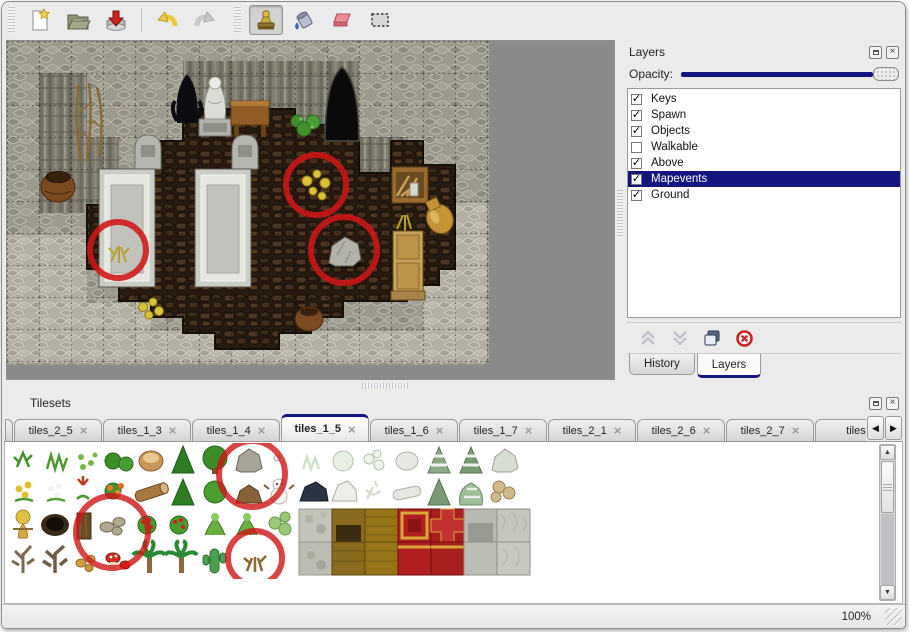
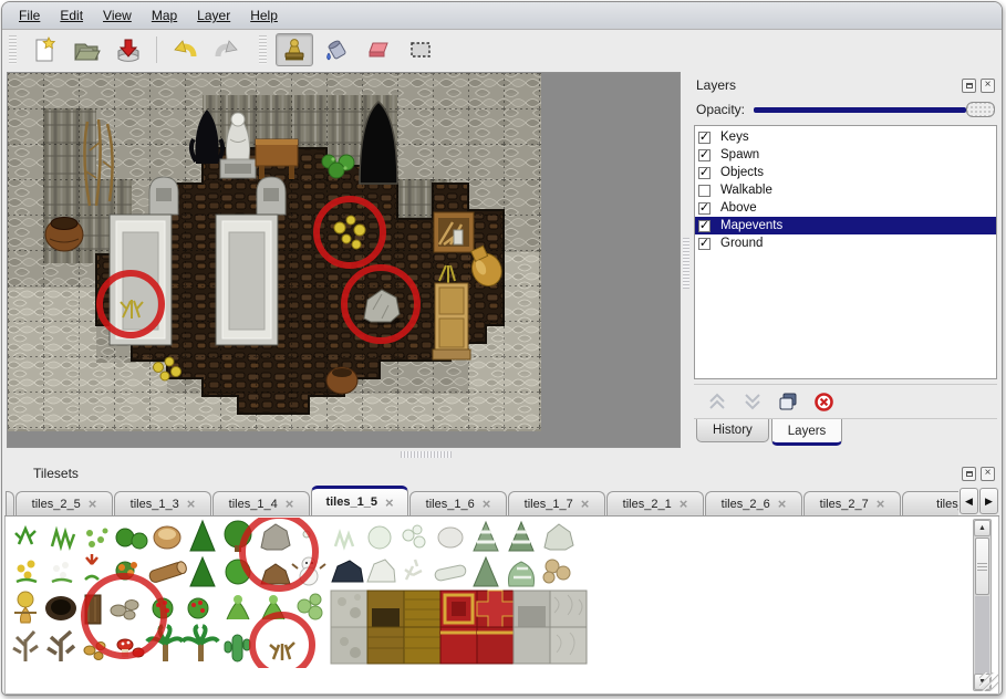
+ File
+ Edit
+ View
+ Map
+ Layer
+ Help
  Layers
  ×
  Opacity:
  ✓
  Keys
  ✓
  Spawn
  ✓
  Objects
  Walkable
  ✓
  Above
  ✓
  Mapevents
  ✓
  Ground
  History
  Layers
  Tilesets
  ×
  tiles_2_5
  ×
  tiles_1_3
  ×
  tiles_1_4
  ×
  tiles_1_5
  ×
  tiles_1_6
  ×
  tiles_1_7
  ×
  tiles_2_1
  ×
  tiles_2_6
  ×
  tiles_2_7
  ×
  tiles
  ◀
  ▶
- 100%
